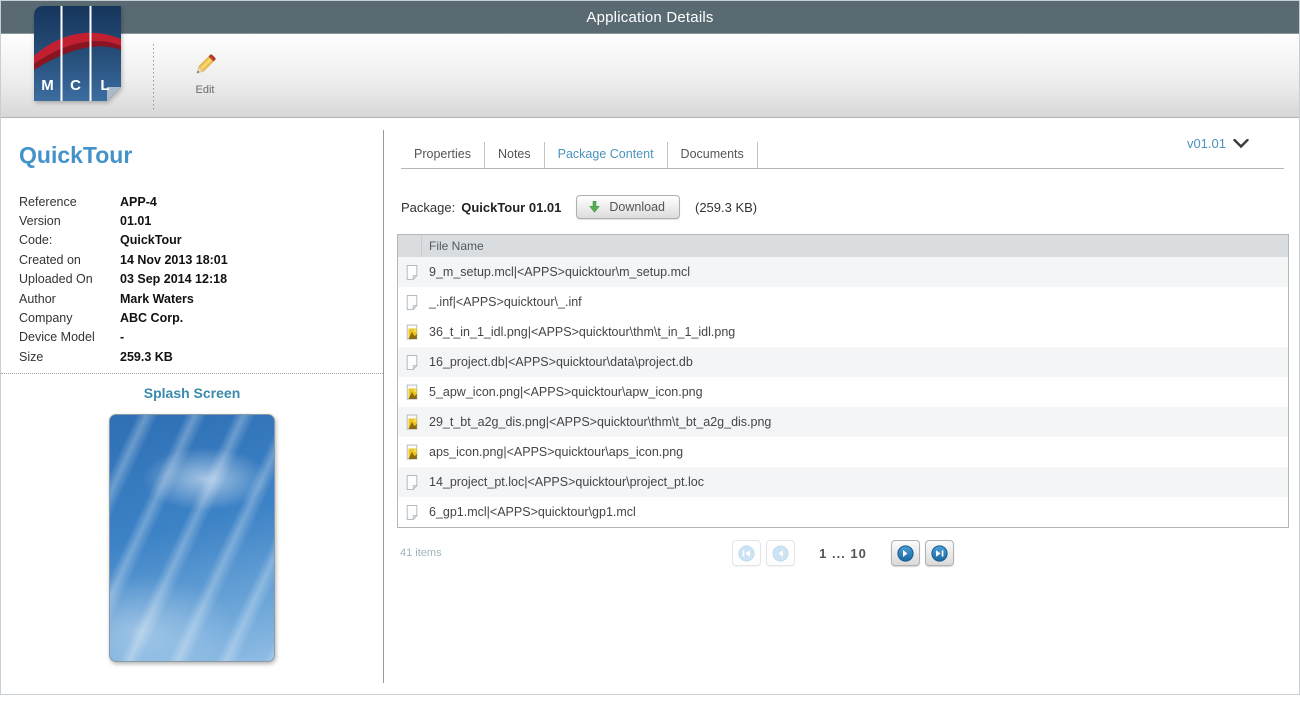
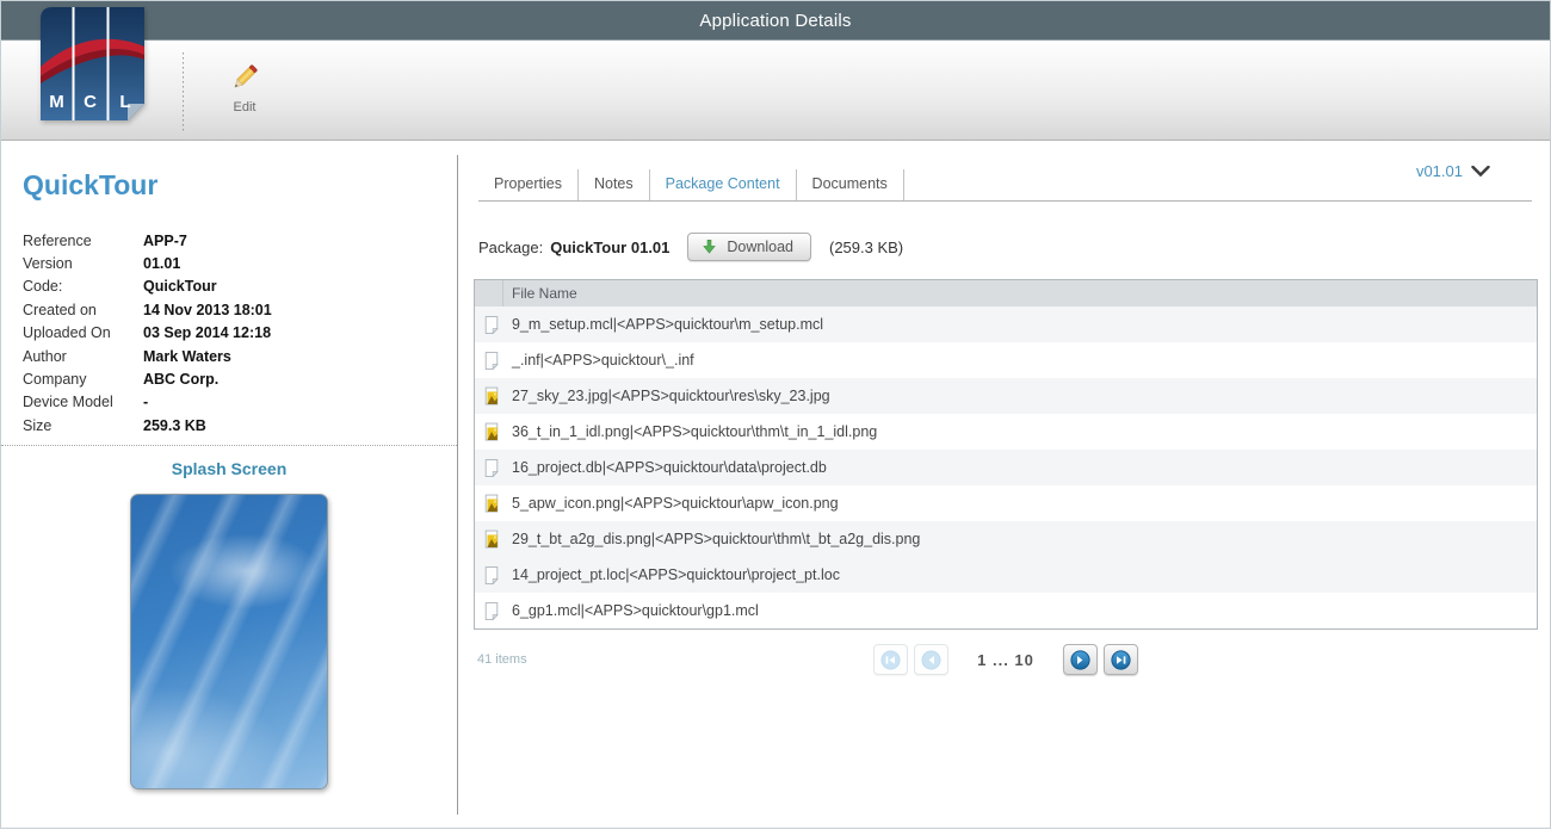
  Application Details
  M
  C
  L
  Edit
  QuickTour
  Reference
- APP-4
+ APP-7
  Version
  01.01
  Code:
  QuickTour
  Created on
  14 Nov 2013 18:01
  Uploaded On
  03 Sep 2014 12:18
  Author
  Mark Waters
  Company
  ABC Corp.
  Device Model
  -
  Size
  259.3 KB
  Splash Screen
  v01.01
  Properties
  Notes
  Package Content
  Documents
  Package:
  QuickTour 01.01
  Download
  (259.3 KB)
  File Name
  9_m_setup.mcl|<APPS>quicktour\m_setup.mcl
  _.inf|<APPS>quicktour\_.inf
+ 27_sky_23.jpg|<APPS>quicktour\res\sky_23.jpg
  36_t_in_1_idl.png|<APPS>quicktour\thm\t_in_1_idl.png
  16_project.db|<APPS>quicktour\data\project.db
  5_apw_icon.png|<APPS>quicktour\apw_icon.png
  29_t_bt_a2g_dis.png|<APPS>quicktour\thm\t_bt_a2g_dis.png
- aps_icon.png|<APPS>quicktour\aps_icon.png
  14_project_pt.loc|<APPS>quicktour\project_pt.loc
  6_gp1.mcl|<APPS>quicktour\gp1.mcl
  41 items
  1 ... 10
